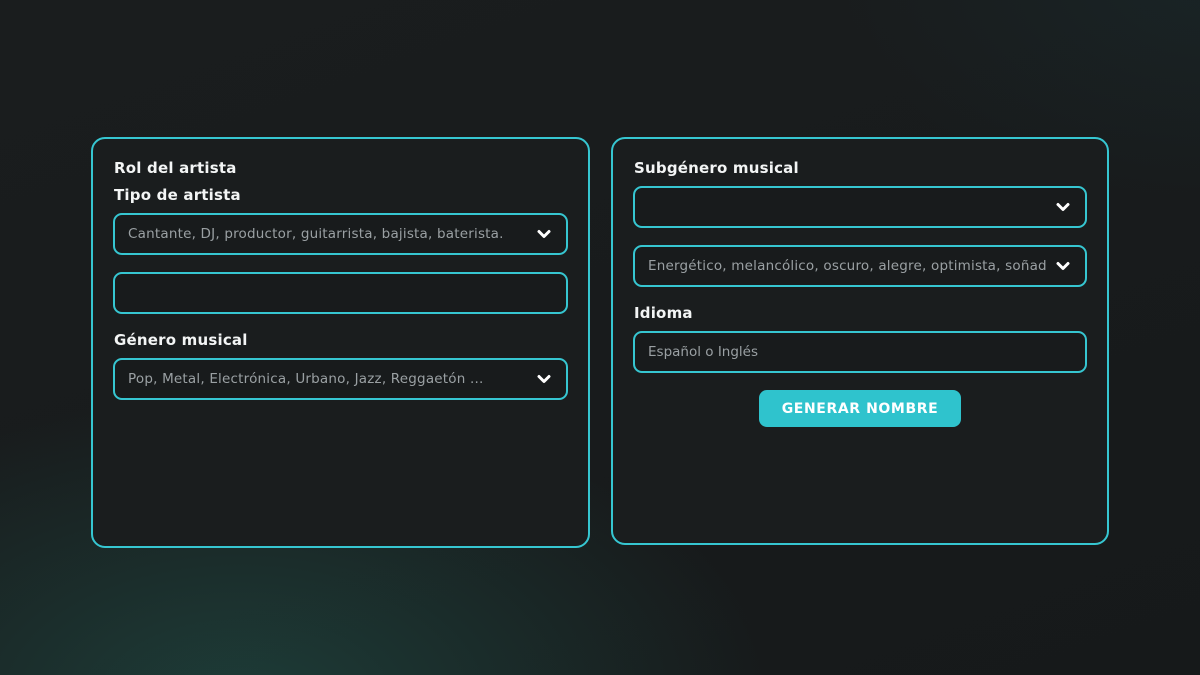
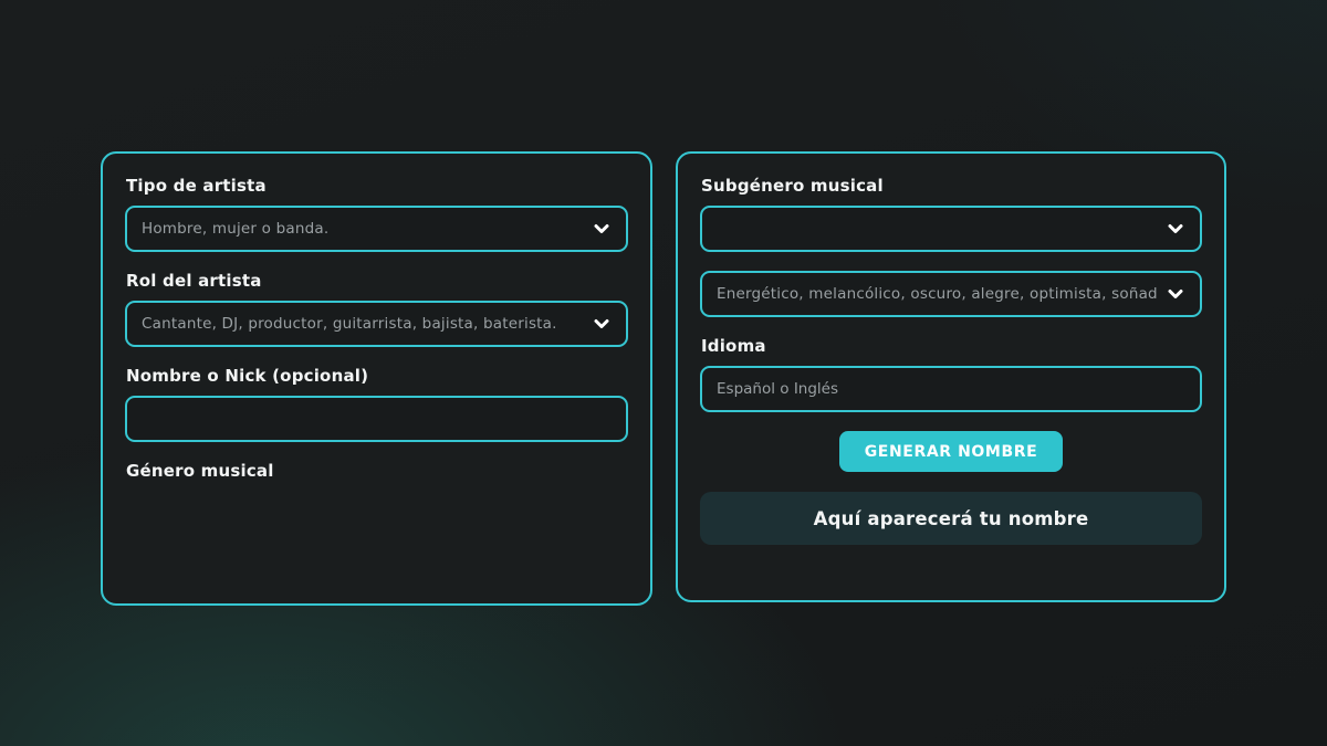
- Rol del artista
+ Tipo de artista
+ Hombre, mujer o banda.
- Tipo de artista
+ Rol del artista
  Cantante, DJ, productor, guitarrista, bajista, baterista.
+ Nombre o Nick (opcional)
  Género musical
- Pop, Metal, Electrónica, Urbano, Jazz, Reggaetón ...
  Subgénero musical
  Energético, melancólico, oscuro, alegre, optimista, soñad
  Idioma
  Español o Inglés
  GENERAR NOMBRE
+ Aquí aparecerá tu nombre
